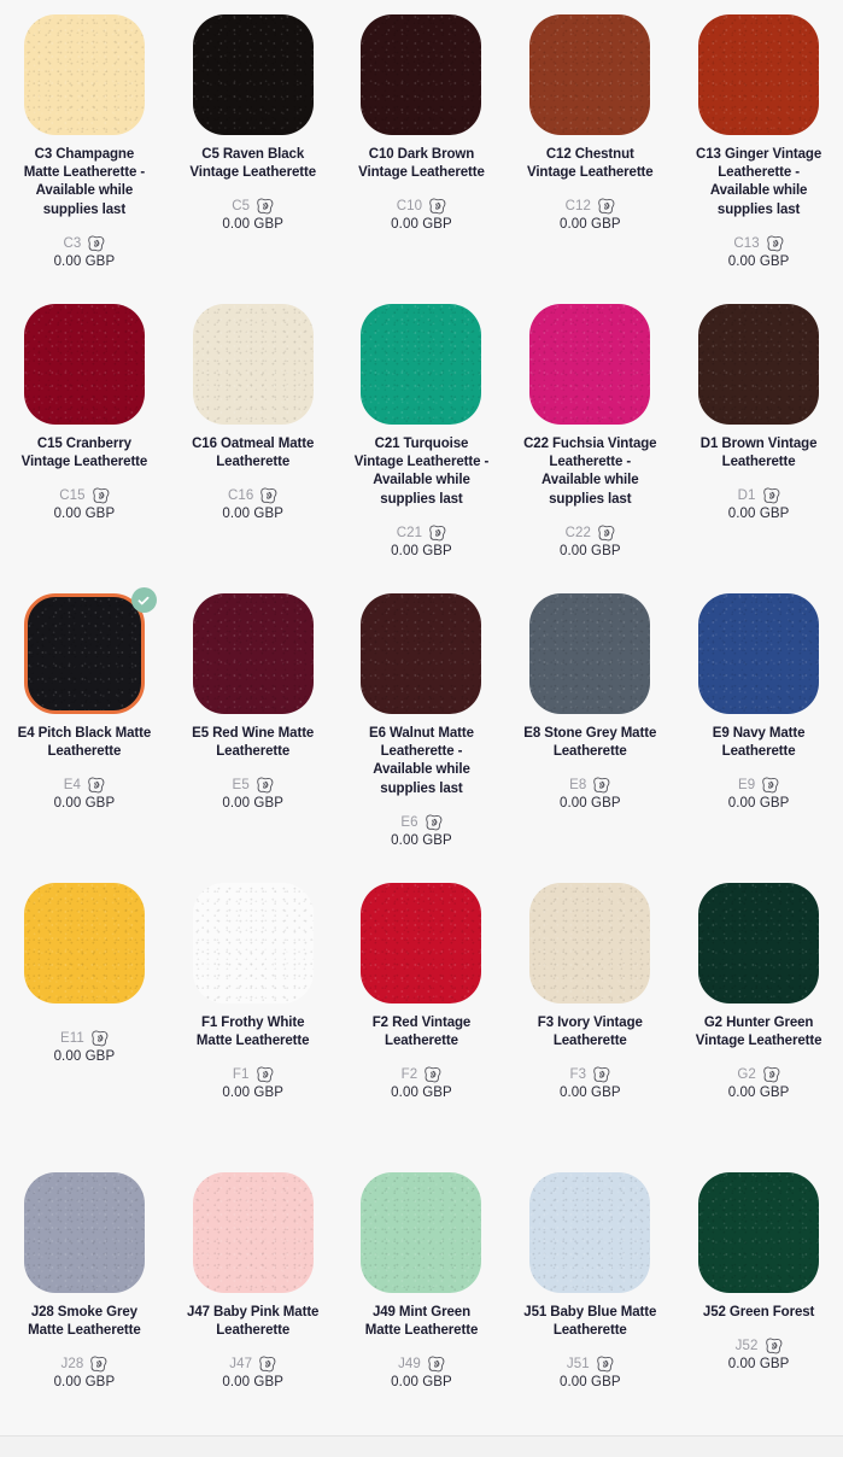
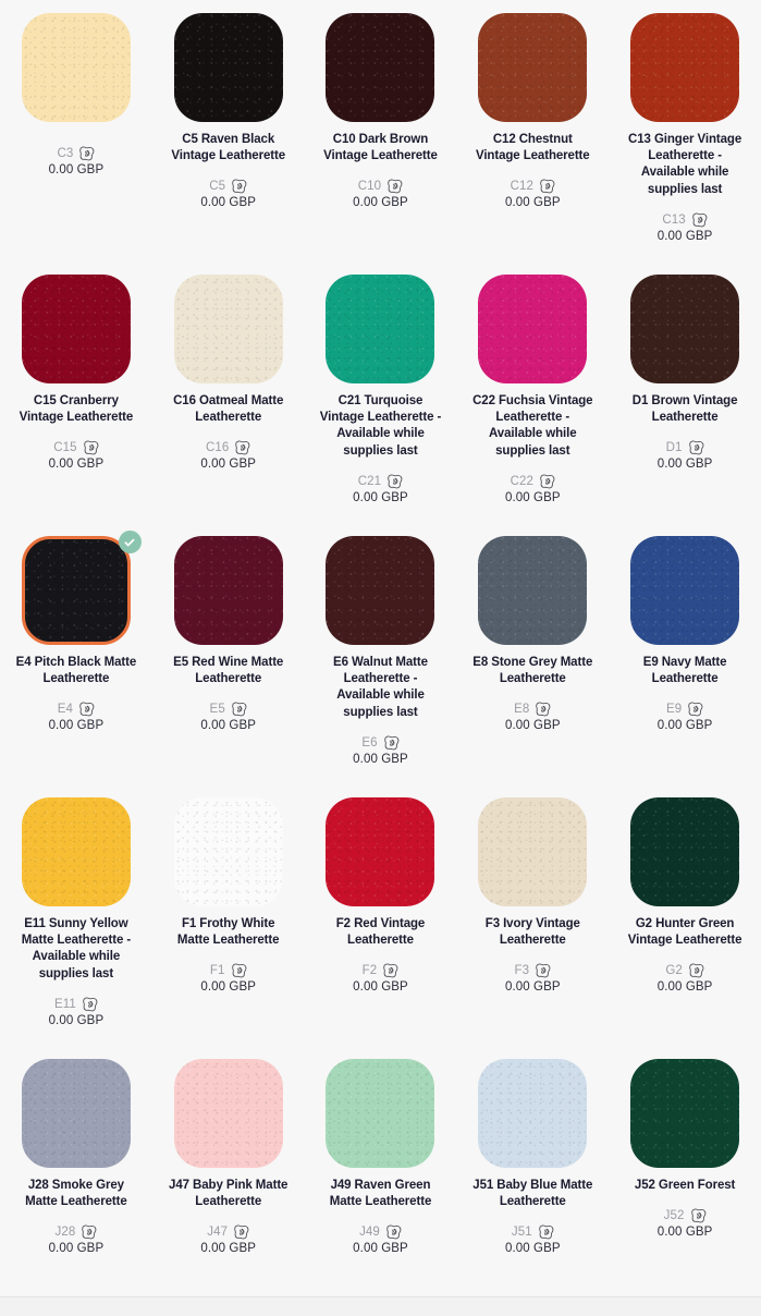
- C3 Champagne Matte Leatherette - Available while supplies last
  C3
  0.00 GBP
  C5 Raven Black Vintage Leatherette
  C5
  0.00 GBP
  C10 Dark Brown Vintage Leatherette
  C10
  0.00 GBP
  C12 Chestnut Vintage Leatherette
  C12
  0.00 GBP
  C13 Ginger Vintage Leatherette - Available while supplies last
  C13
  0.00 GBP
  C15 Cranberry Vintage Leatherette
  C15
  0.00 GBP
  C16 Oatmeal Matte Leatherette
  C16
  0.00 GBP
  C21 Turquoise Vintage Leatherette - Available while supplies last
  C21
  0.00 GBP
  C22 Fuchsia Vintage Leatherette - Available while supplies last
  C22
  0.00 GBP
  D1 Brown Vintage Leatherette
  D1
  0.00 GBP
  E4 Pitch Black Matte Leatherette
  E4
  0.00 GBP
  E5 Red Wine Matte Leatherette
  E5
  0.00 GBP
  E6 Walnut Matte Leatherette - Available while supplies last
  E6
  0.00 GBP
  E8 Stone Grey Matte Leatherette
  E8
  0.00 GBP
  E9 Navy Matte Leatherette
  E9
  0.00 GBP
+ E11 Sunny Yellow Matte Leatherette - Available while supplies last
  E11
  0.00 GBP
  F1 Frothy White Matte Leatherette
  F1
  0.00 GBP
  F2 Red Vintage Leatherette
  F2
  0.00 GBP
  F3 Ivory Vintage Leatherette
  F3
  0.00 GBP
  G2 Hunter Green Vintage Leatherette
  G2
  0.00 GBP
  J28 Smoke Grey Matte Leatherette
  J28
  0.00 GBP
  J47 Baby Pink Matte Leatherette
  J47
  0.00 GBP
- J49 Mint Green Matte Leatherette
+ J49 Raven Green Matte Leatherette
  J49
  0.00 GBP
  J51 Baby Blue Matte Leatherette
  J51
  0.00 GBP
  J52 Green Forest
  J52
  0.00 GBP
